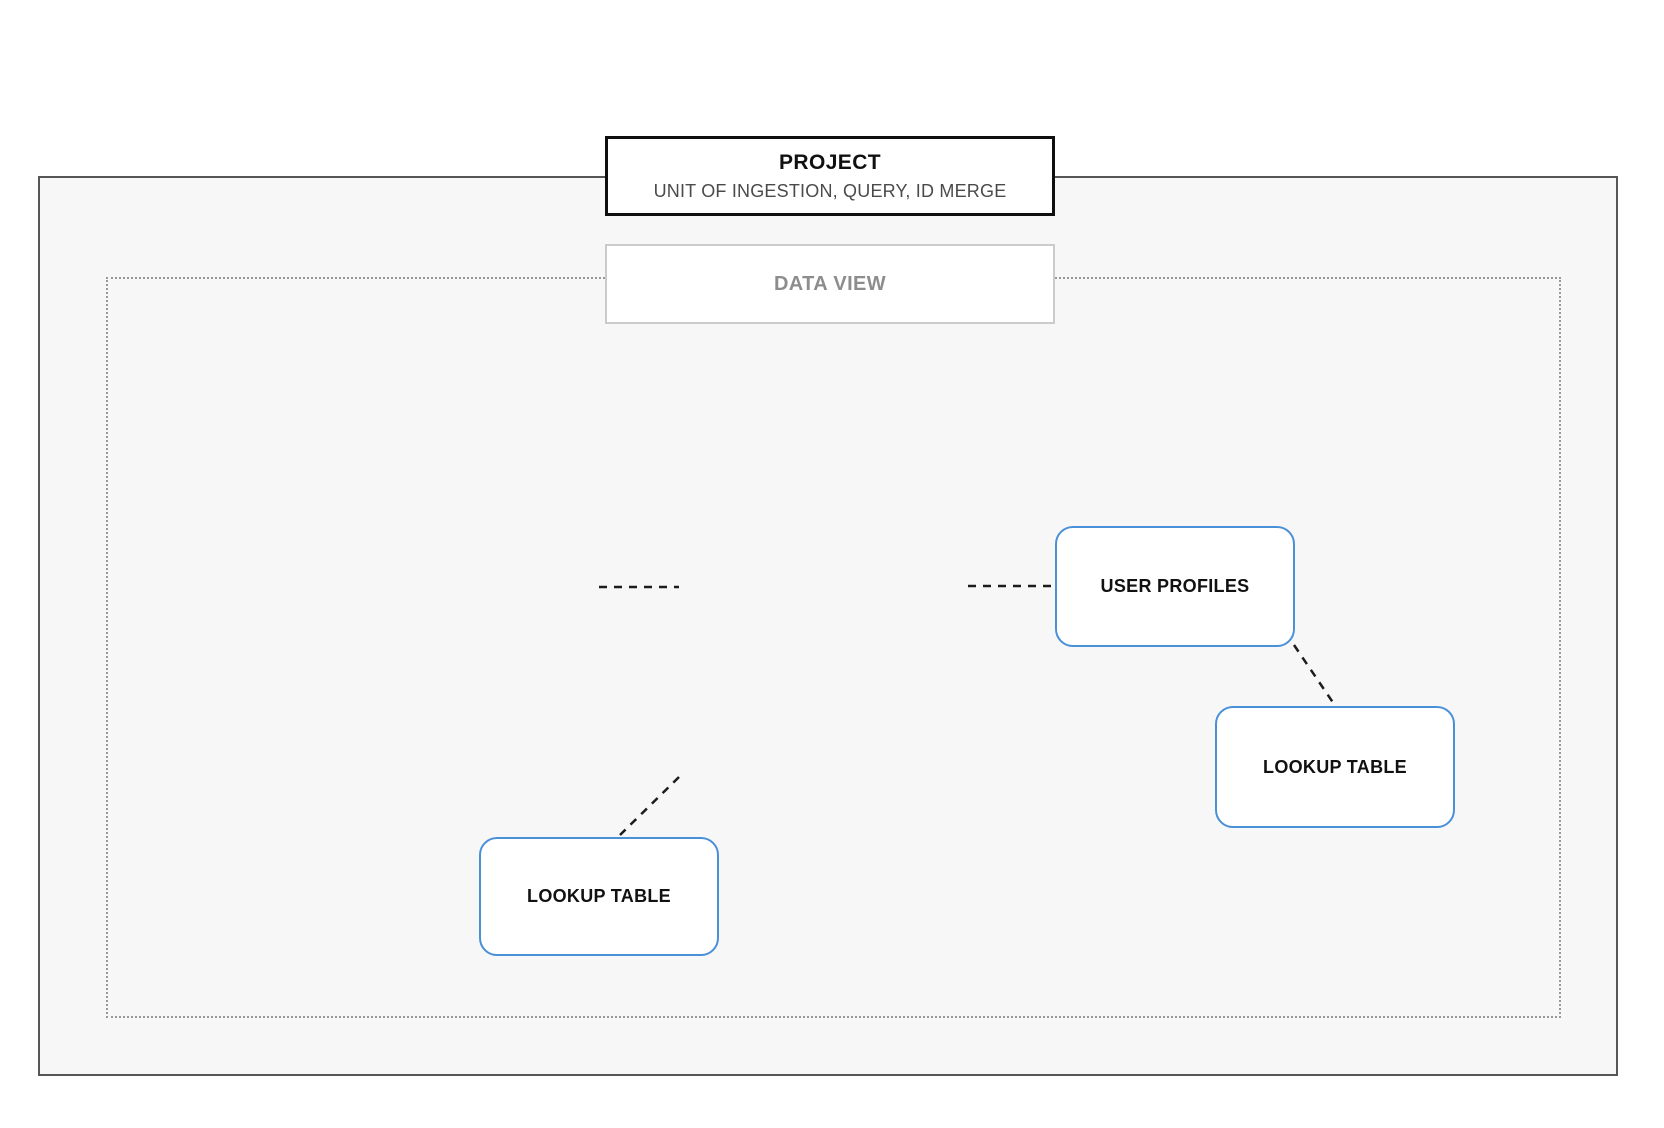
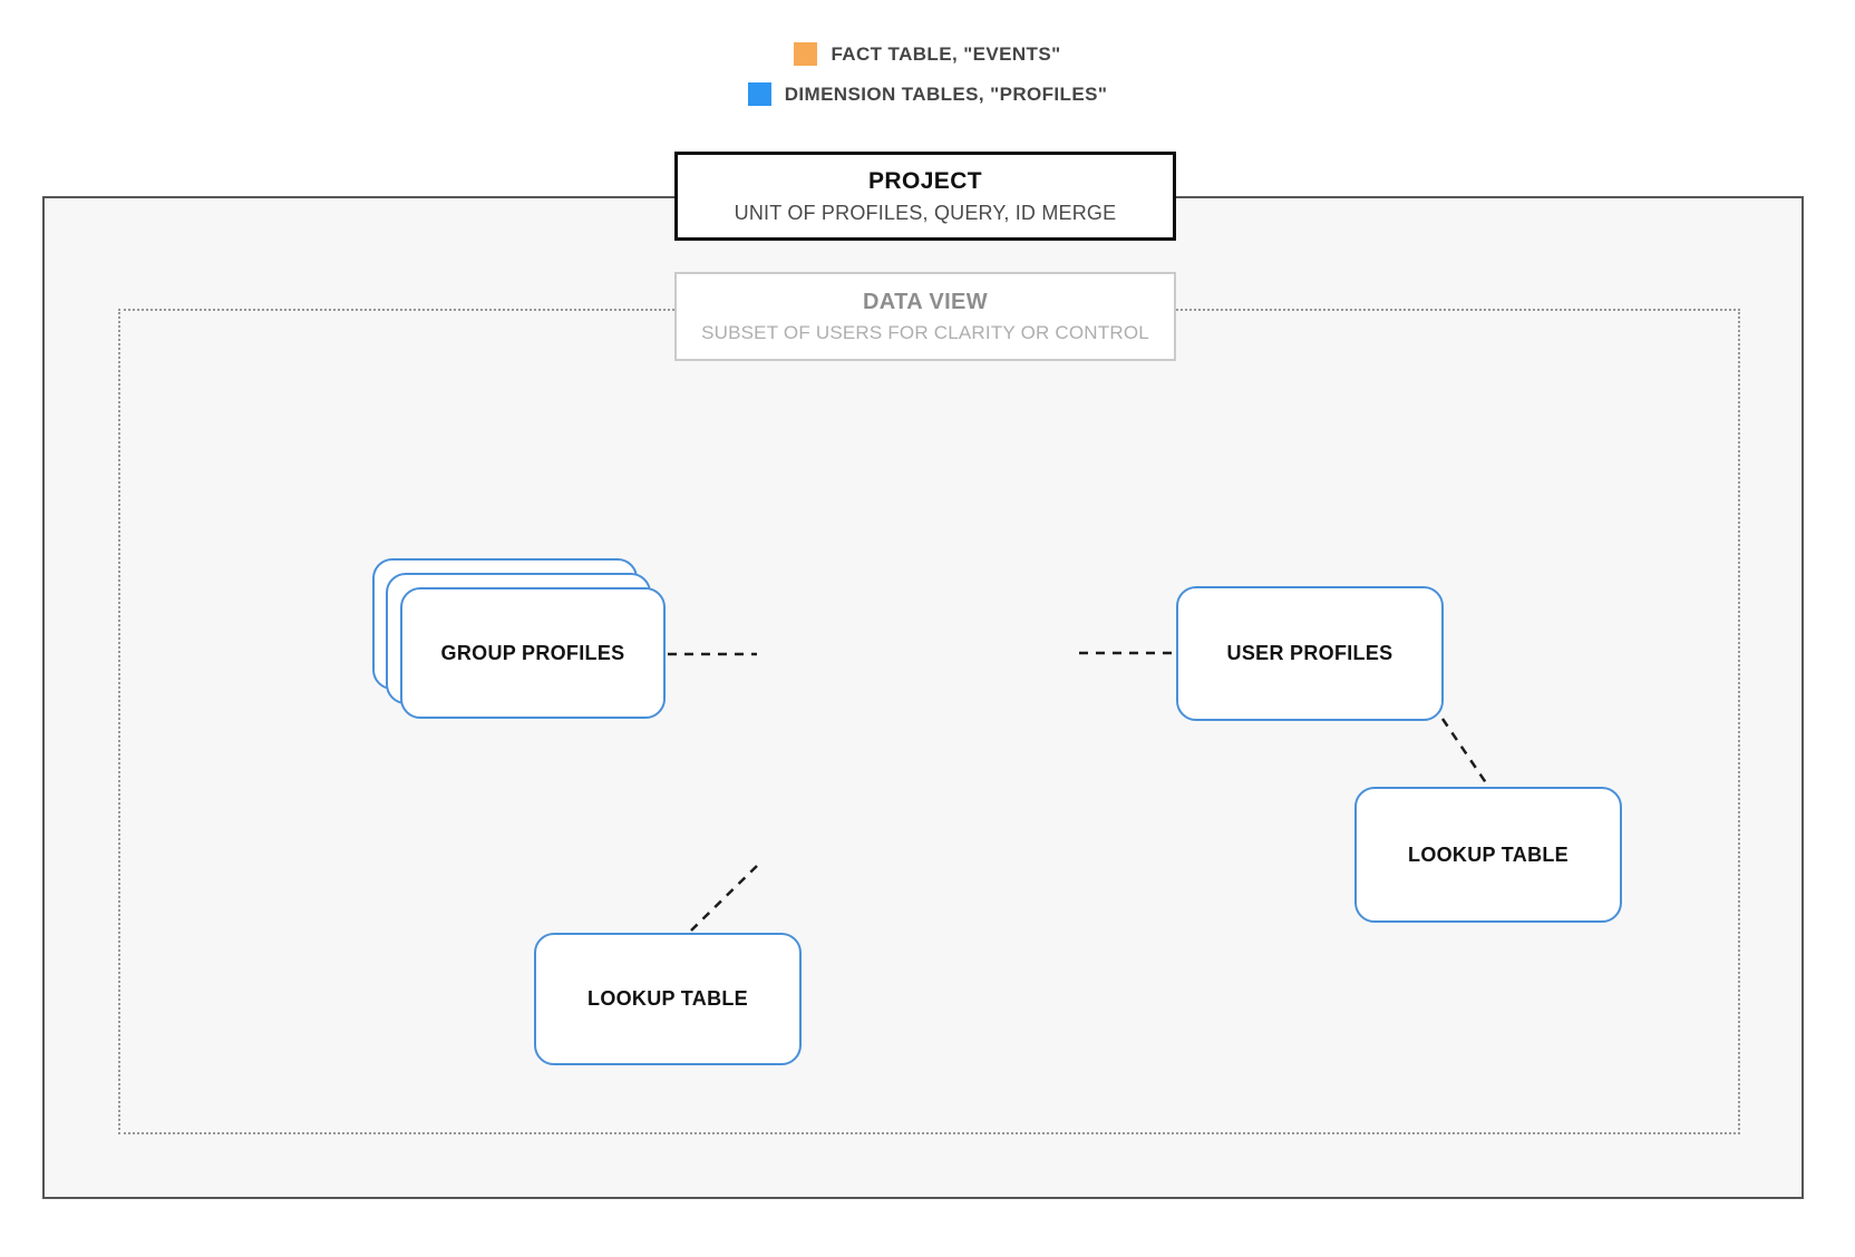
+ FACT TABLE, "EVENTS"
+ DIMENSION TABLES, "PROFILES"
  PROJECT
- UNIT OF INGESTION, QUERY, ID MERGE
+ UNIT OF PROFILES, QUERY, ID MERGE
  DATA VIEW
+ SUBSET OF USERS FOR CLARITY OR CONTROL
+ GROUP PROFILES
  USER PROFILES
  LOOKUP TABLE
  LOOKUP TABLE
